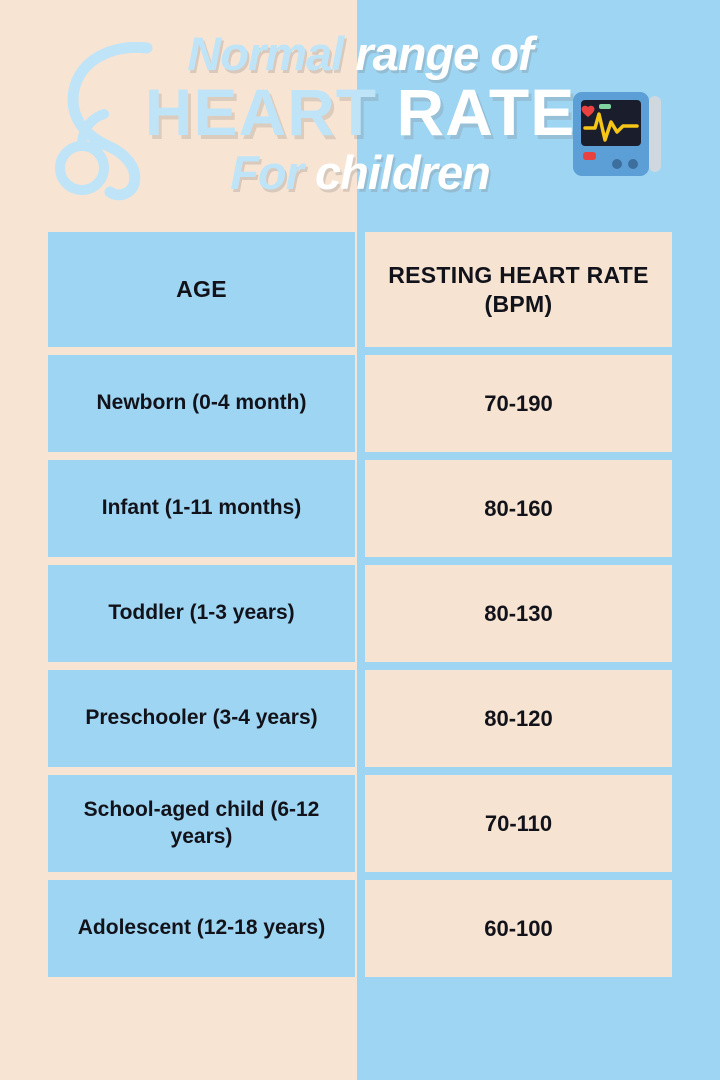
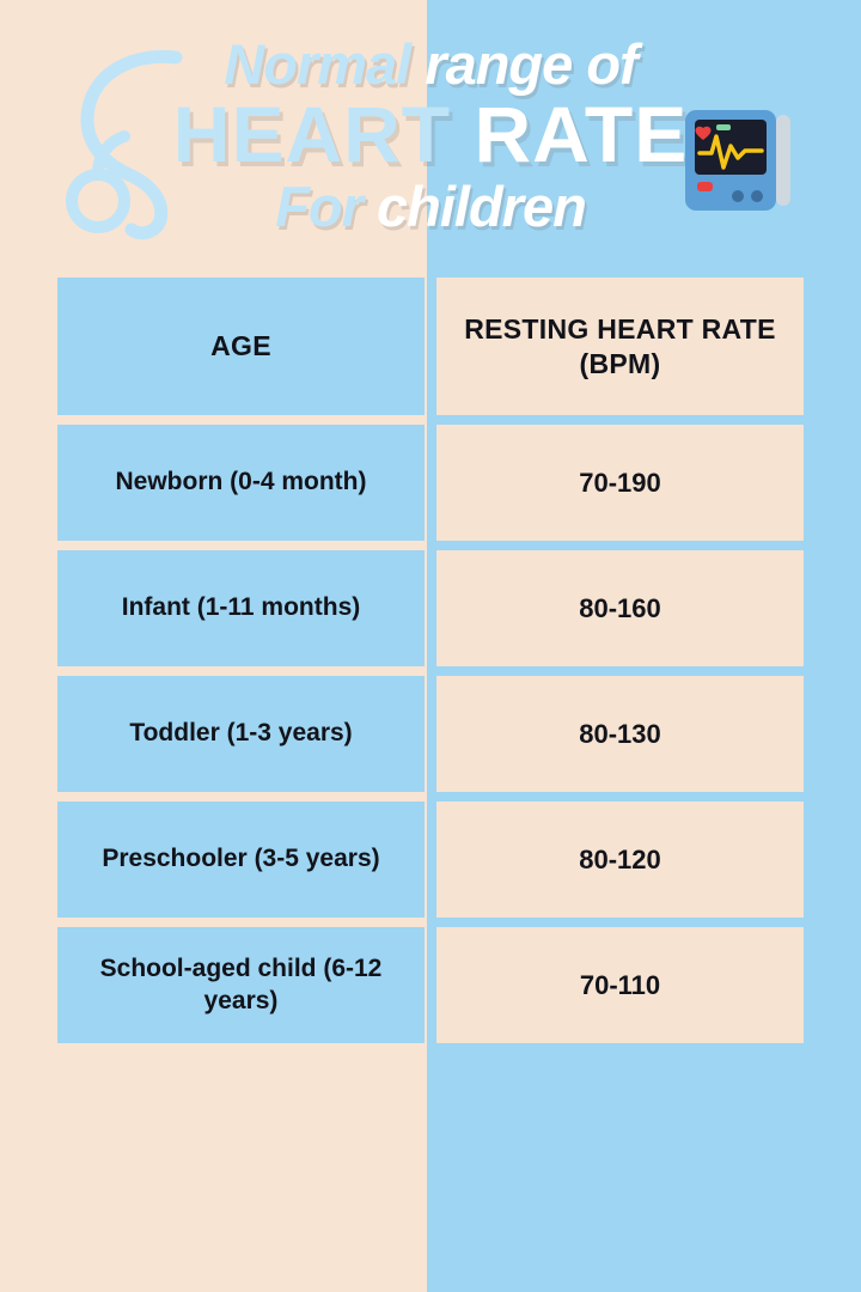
  Normal range of
  HEART RATE
  For children
  AGE
  RESTING HEART RATE (BPM)
  Newborn (0-4 month)
  70-190
  Infant (1-11 months)
  80-160
  Toddler (1-3 years)
  80-130
- Preschooler (3-4 years)
+ Preschooler (3-5 years)
  80-120
  School-aged child (6-12 years)
  70-110
- Adolescent (12-18 years)
- 60-100
